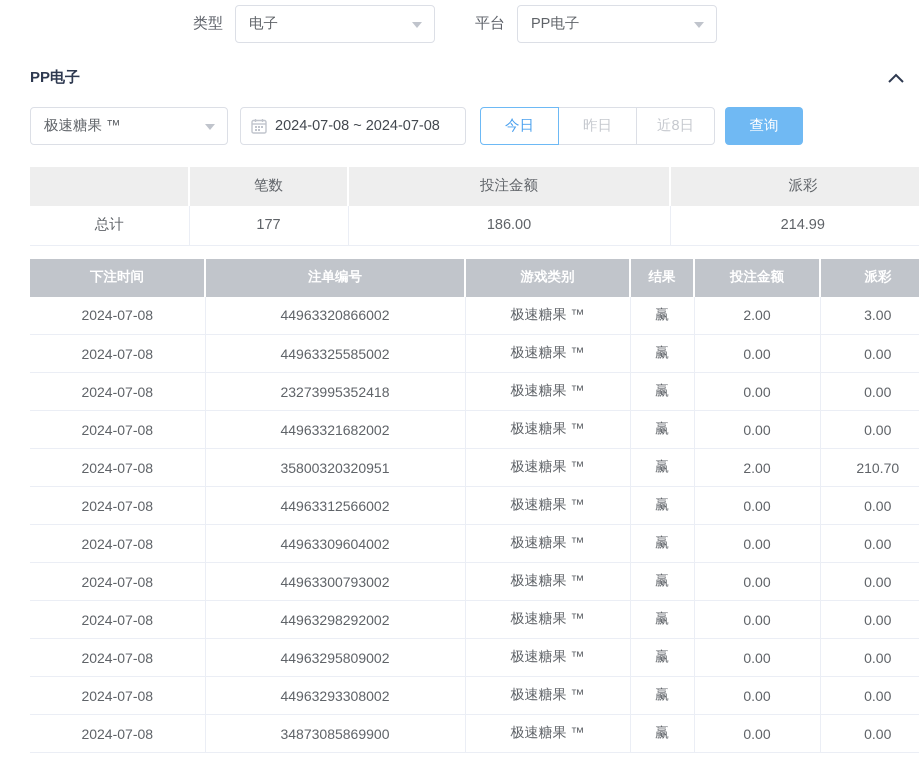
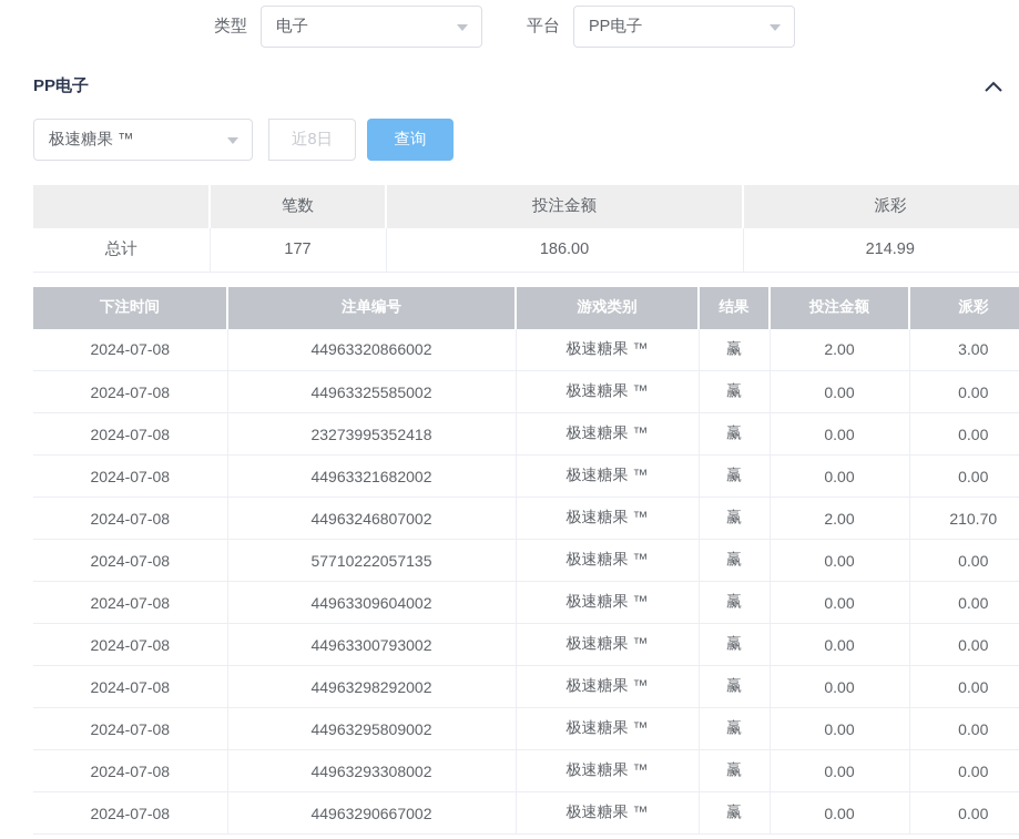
  类型
  电子
  平台
  PP电子
  PP电子
  极速糖果 ™
- 2024-07-08 ~ 2024-07-08
- 今日
- 昨日
  近8日
  查询
  	笔数	投注金额	派彩
  总计	177	186.00	214.99
  下注时间	注单编号	游戏类别	结果	投注金额	派彩
  2024-07-08	44963320866002	极速糖果 ™	赢	2.00	3.00
  2024-07-08	44963325585002	极速糖果 ™	赢	0.00	0.00
  2024-07-08	23273995352418	极速糖果 ™	赢	0.00	0.00
  2024-07-08	44963321682002	极速糖果 ™	赢	0.00	0.00
- 2024-07-08	35800320320951	极速糖果 ™	赢	2.00	210.70
+ 2024-07-08	44963246807002	极速糖果 ™	赢	2.00	210.70
- 2024-07-08	44963312566002	极速糖果 ™	赢	0.00	0.00
+ 2024-07-08	57710222057135	极速糖果 ™	赢	0.00	0.00
  2024-07-08	44963309604002	极速糖果 ™	赢	0.00	0.00
  2024-07-08	44963300793002	极速糖果 ™	赢	0.00	0.00
  2024-07-08	44963298292002	极速糖果 ™	赢	0.00	0.00
  2024-07-08	44963295809002	极速糖果 ™	赢	0.00	0.00
  2024-07-08	44963293308002	极速糖果 ™	赢	0.00	0.00
- 2024-07-08	34873085869900	极速糖果 ™	赢	0.00	0.00
+ 2024-07-08	44963290667002	极速糖果 ™	赢	0.00	0.00
